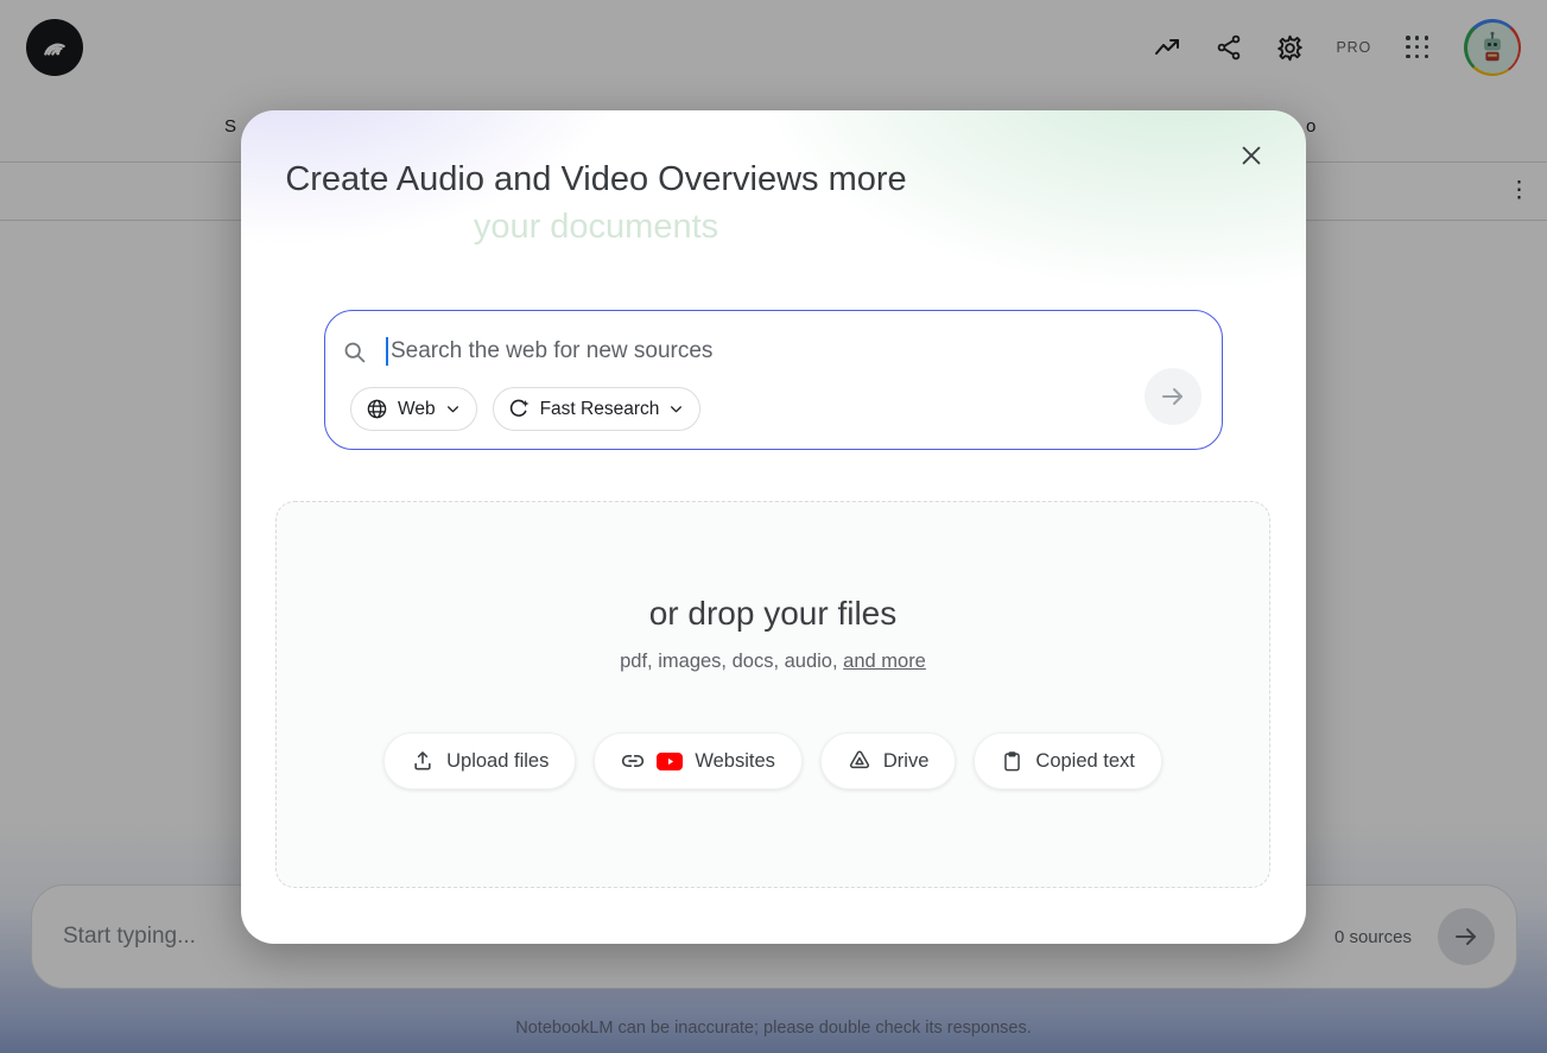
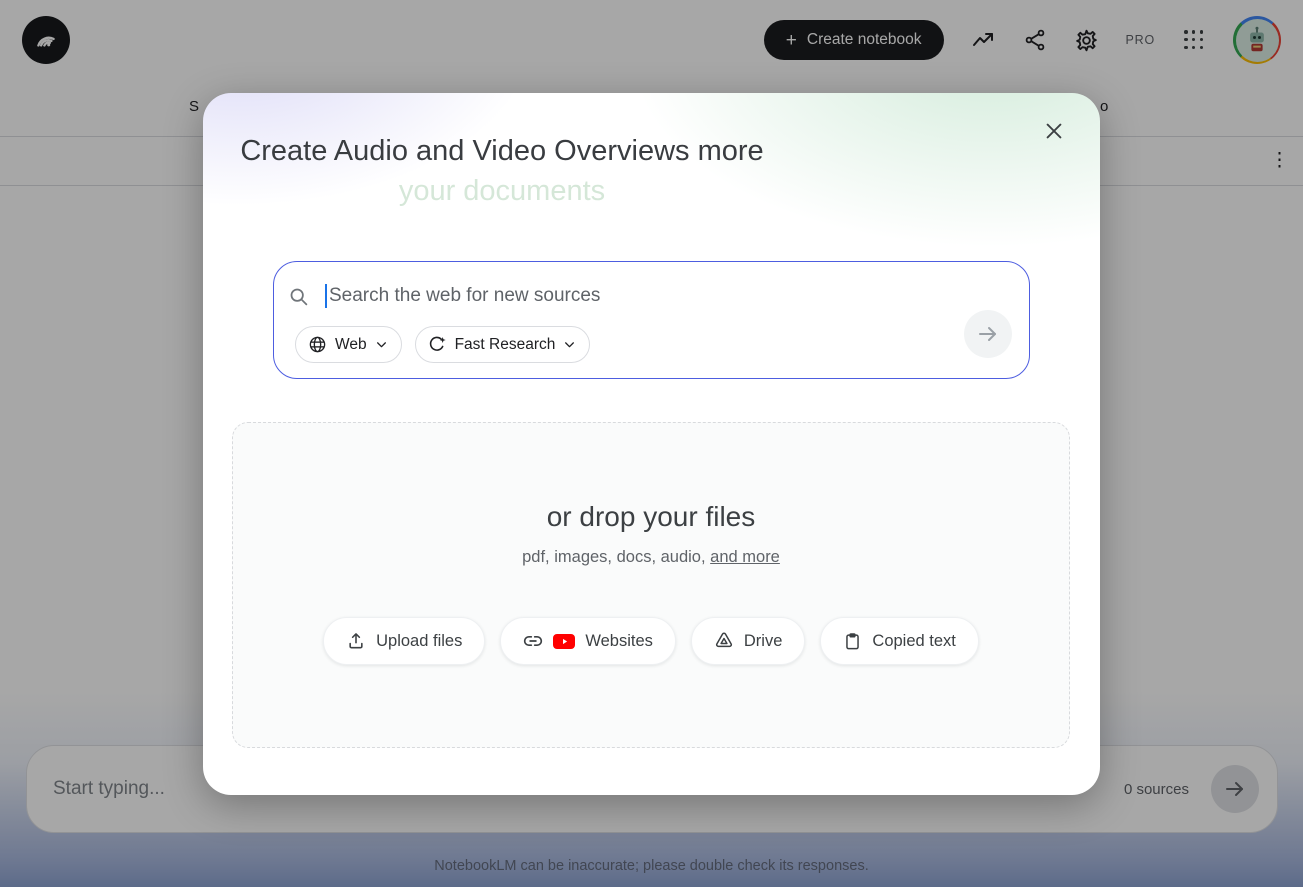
+ +
+ Create notebook
  PRO
  S
  o
  ⋮
  Start typing...
  0 sources
  NotebookLM can be inaccurate; please double check its responses.
  Create Audio and Video Overviews more
  your documents
  Search the web for new sources
  Web
  Fast Research
  or drop your files
  pdf, images, docs, audio, and more
  Upload files
  Websites
  Drive
  Copied text
